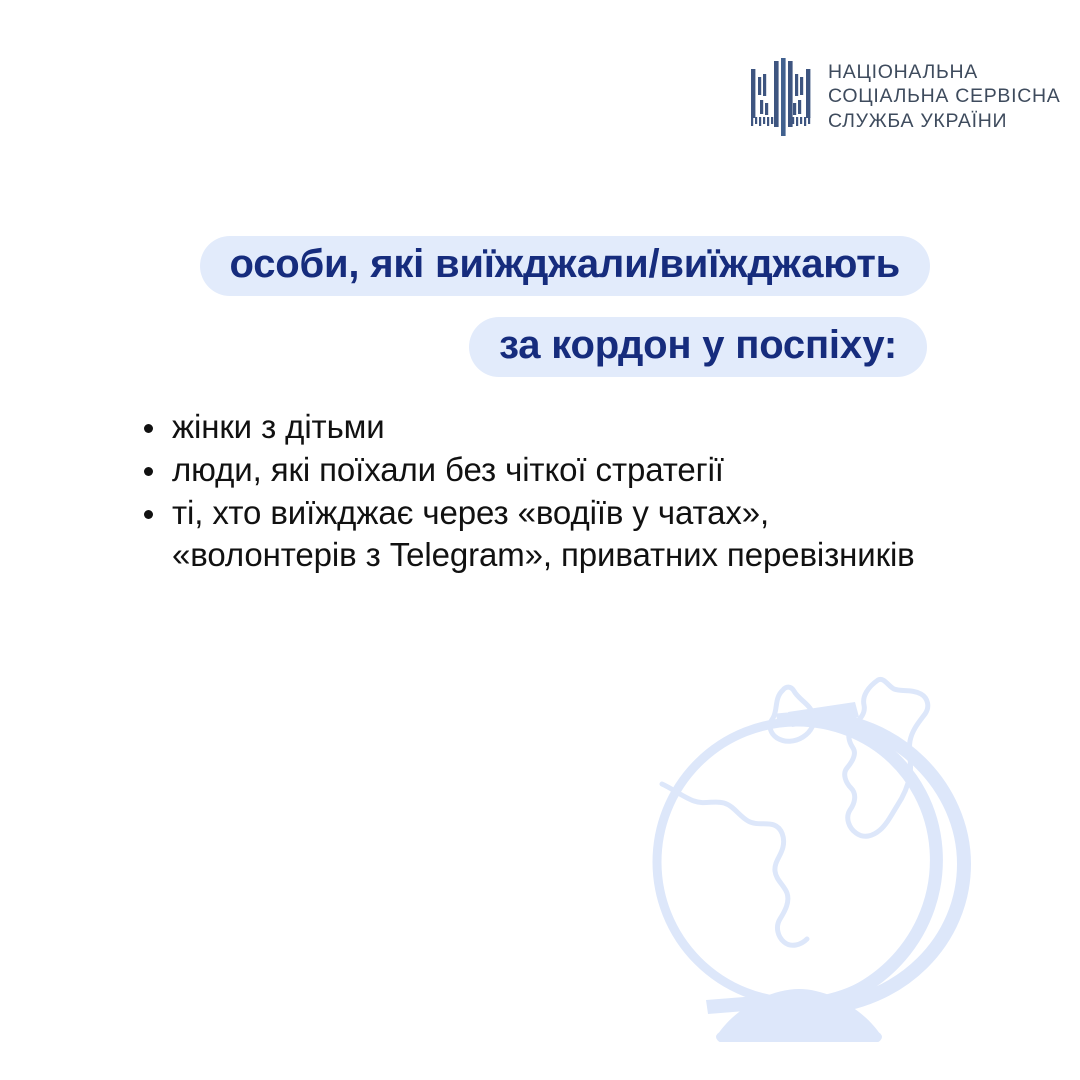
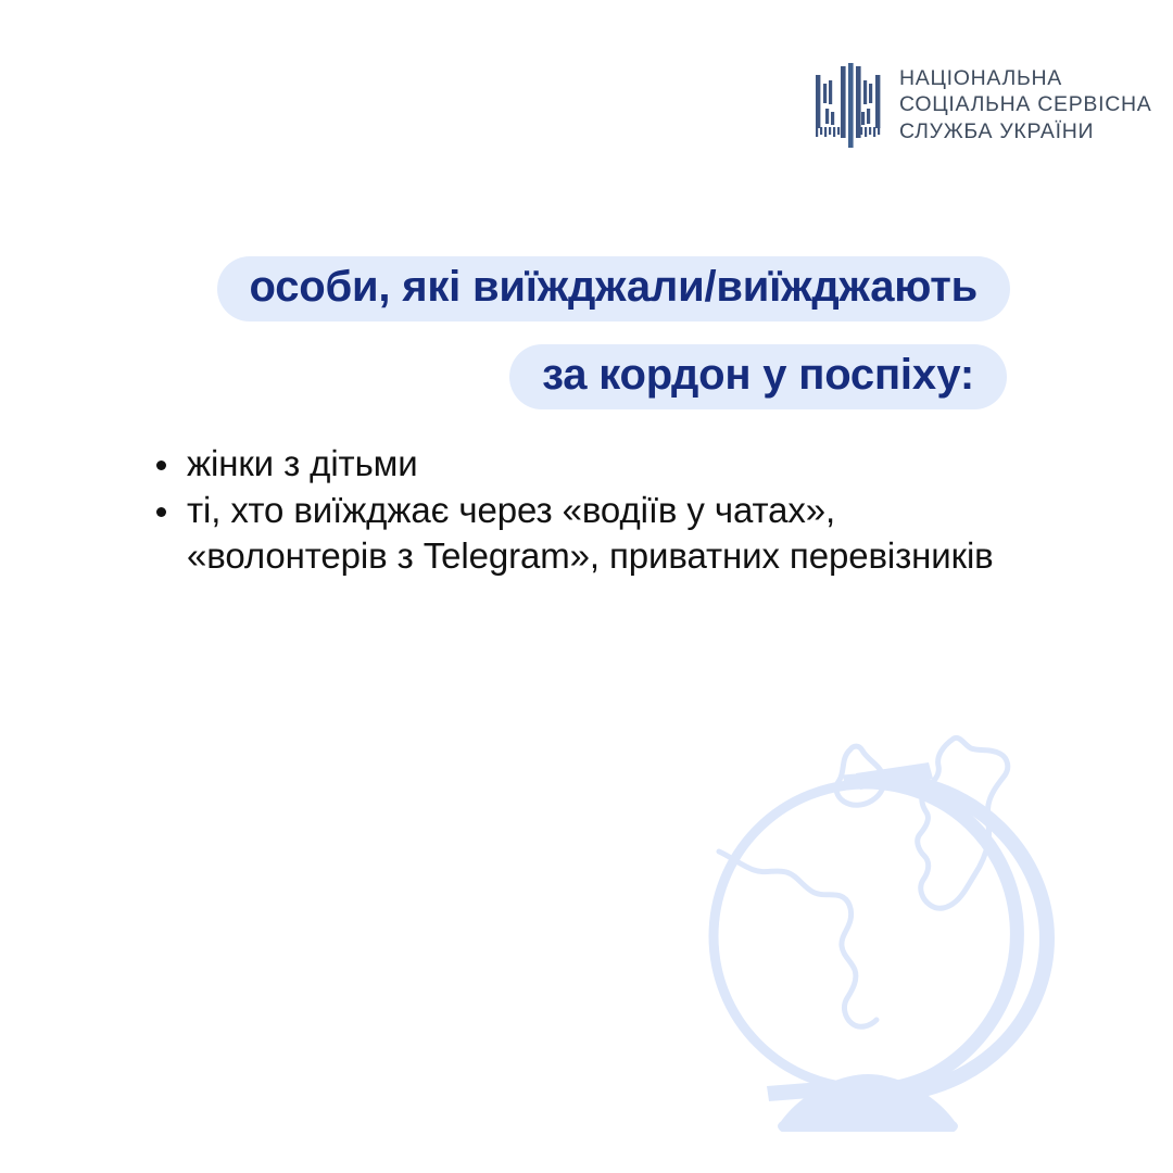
  НАЦІОНАЛЬНА
  СОЦІАЛЬНА СЕРВІСНА
  СЛУЖБА УКРАЇНИ
  особи, які виїжджали/виїжджають
  за кордон у поспіху:
  жінки з дітьми
- люди, які поїхали без чіткої стратегії
  ті, хто виїжджає через «водіїв у чатах», «волонтерів з Telegram», приватних перевізників
